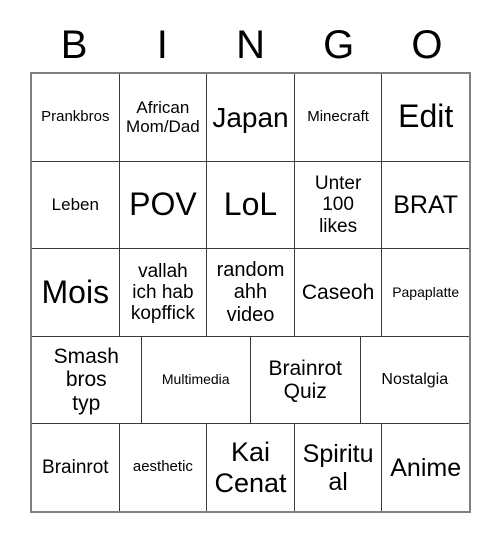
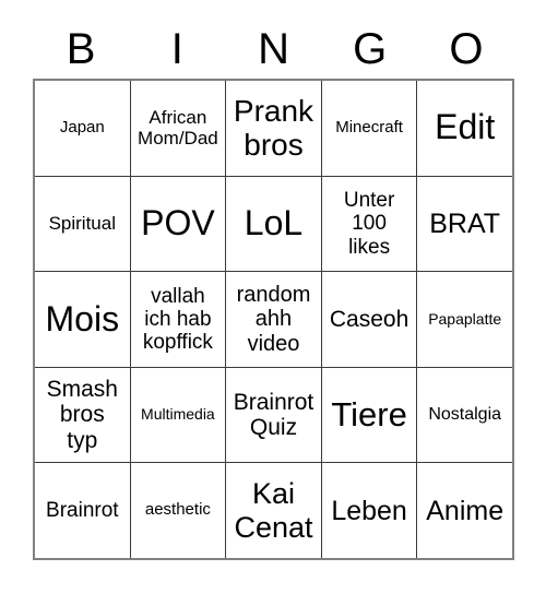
  B
  I
  N
  G
  O
- Prankbros
+ Japan
  African
  Mom/Dad
- Japan
+ Prankbros
  Minecraft
  Edit
- Leben
+ Spiritual
  POV
  LoL
  Unter
  100
  likes
  BRAT
  Mois
  vallah
  ich hab
  kopffick
  random
  ahh
  video
  Caseoh
  Papaplatte
  Smash
  bros
  typ
  Multimedia
  Brainrot
  Quiz
+ Tiere
  Nostalgia
  Brainrot
  aesthetic
  Kai
  Cenat
- Spiritual
+ Leben
  Anime
